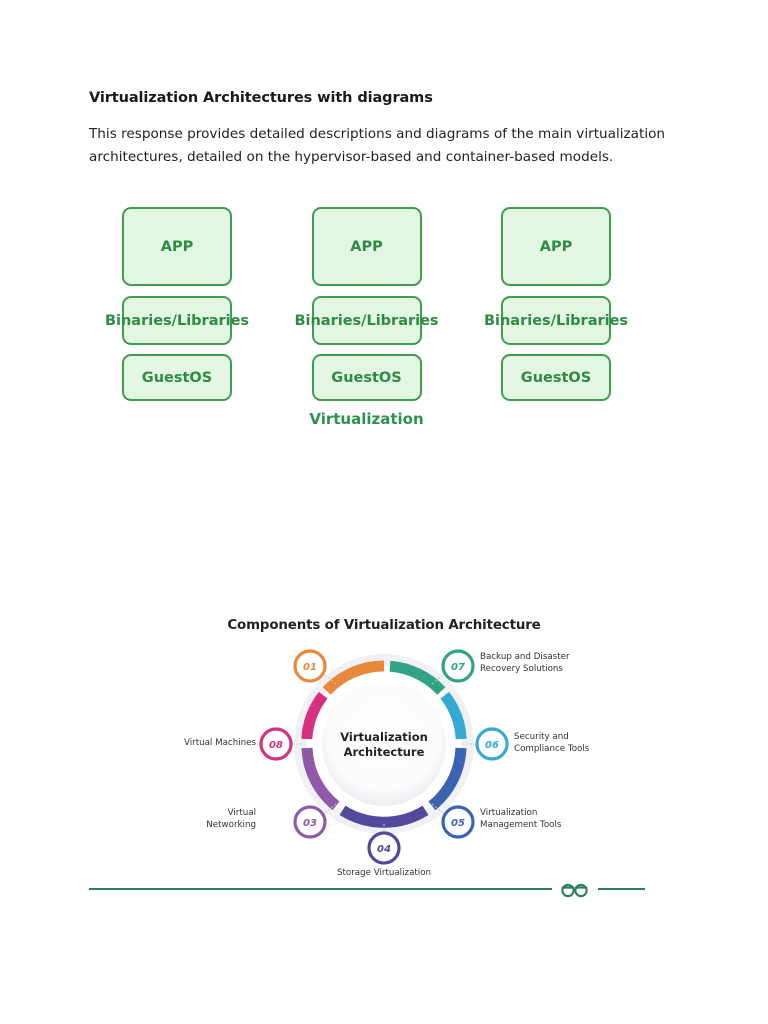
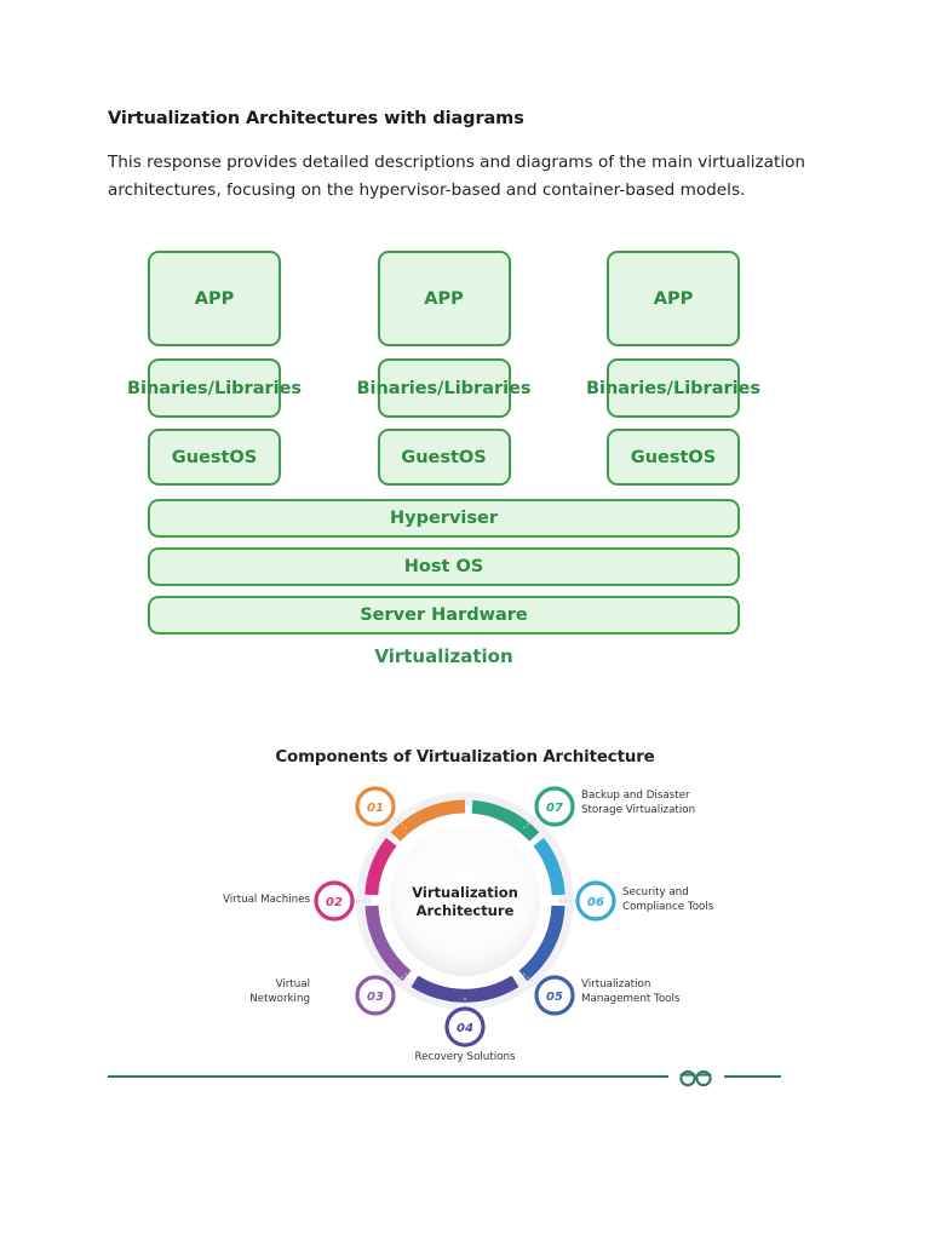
  Virtualization Architectures with diagrams
- This response provides detailed descriptions and diagrams of the main virtualization architectures, detailed on the hypervisor-based and container-based models.
+ This response provides detailed descriptions and diagrams of the main virtualization architectures, focusing on the hypervisor-based and container-based models.
  APP
  Binaries/
  Libraries
  Guest
  OS
  APP
  Binaries/
  Libraries
  Guest
  OS
  APP
  Binaries/
  Libraries
  Guest
  OS
+ Hyperviser
+ Host OS
+ Server Hardware
  Virtualization
  Components of Virtualization Architecture
  01
- 08
+ 02
  03
  04
  05
  06
  07
  Virtualization
  Architecture
  Virtual Machines
  Virtual
  Networking
- Storage Virtualization
+ Recovery Solutions
  Virtualization
  Management Tools
  Security and
  Compliance Tools
  Backup and Disaster
- Recovery Solutions
+ Storage Virtualization
